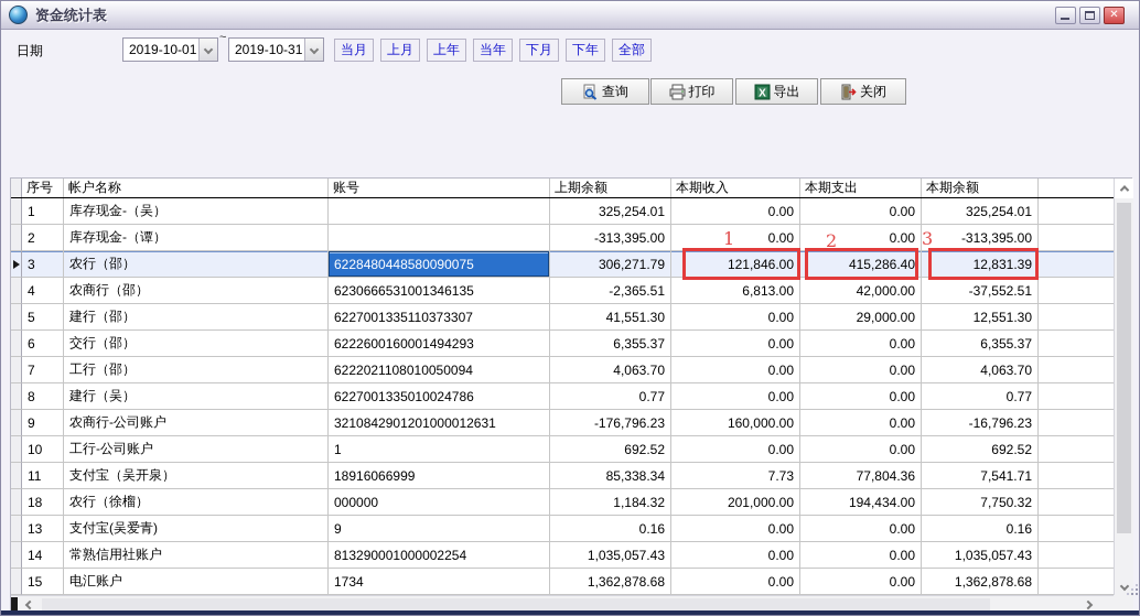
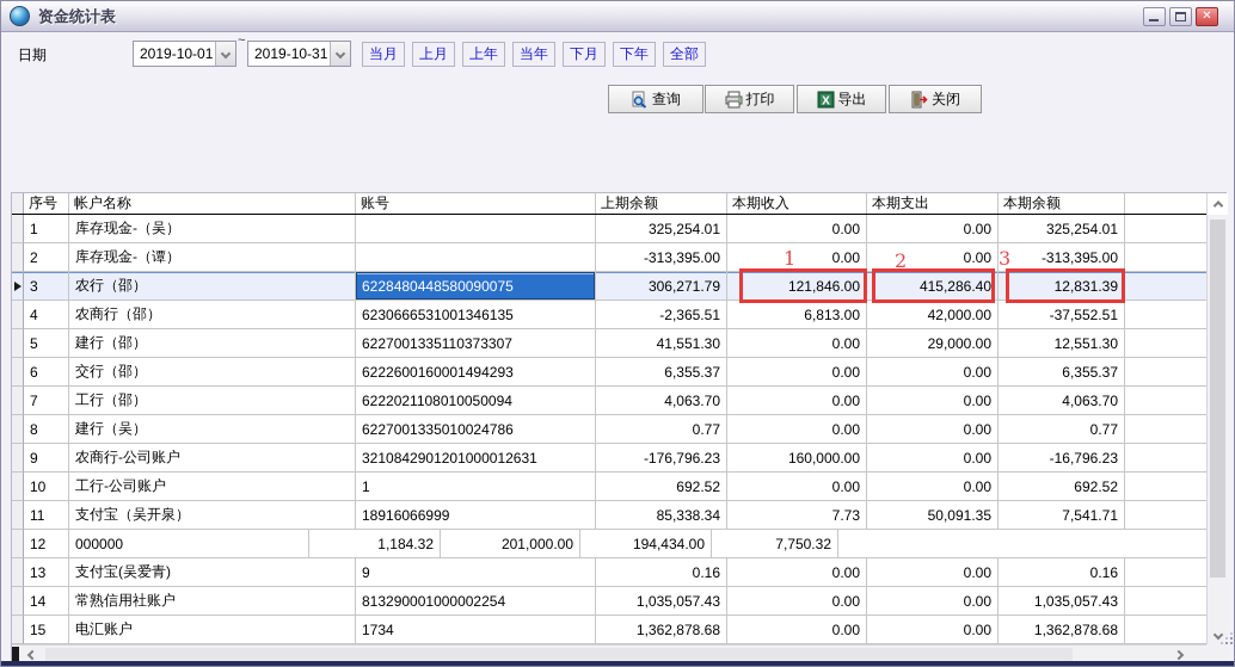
  资金统计表
  ✕
  日期
  2019-10-01
  ~
  2019-10-31
  当月
  上月
  上年
  当年
  下月
  下年
  全部
  查询
  打印
  X
  导出
  关闭
  序号
  帐户名称
  账号
  上期余额
  本期收入
  本期支出
  本期余额
  1
  库存现金-（吴）
  325,254.01
  0.00
  0.00
  325,254.01
  2
  库存现金-（谭）
  -313,395.00
  0.00
  0.00
  -313,395.00
  3
  农行（邵）
  6228480448580090075
  306,271.79
  121,846.00
  415,286.40
  12,831.39
  4
  农商行（邵）
  6230666531001346135
  -2,365.51
  6,813.00
  42,000.00
  -37,552.51
  5
  建行（邵）
  6227001335110373307
  41,551.30
  0.00
  29,000.00
  12,551.30
  6
  交行（邵）
  6222600160001494293
  6,355.37
  0.00
  0.00
  6,355.37
  7
  工行（邵）
  6222021108010050094
  4,063.70
  0.00
  0.00
  4,063.70
  8
  建行（吴）
  6227001335010024786
  0.77
  0.00
  0.00
  0.77
  9
  农商行-公司账户
  3210842901201000012631
  -176,796.23
  160,000.00
  0.00
  -16,796.23
  10
  工行-公司账户
  1
  692.52
  0.00
  0.00
  692.52
  11
  支付宝（吴开泉）
  18916066999
  85,338.34
  7.73
- 77,804.36
+ 50,091.35
  7,541.71
- 18
+ 12
- 农行（徐榴）
  000000
  1,184.32
  201,000.00
  194,434.00
  7,750.32
  13
  支付宝(吴爱青)
  9
  0.16
  0.00
  0.00
  0.16
  14
  常熟信用社账户
  813290001000002254
  1,035,057.43
  0.00
  0.00
  1,035,057.43
  15
  电汇账户
  1734
  1,362,878.68
  0.00
  0.00
  1,362,878.68
  1
  2
  3
